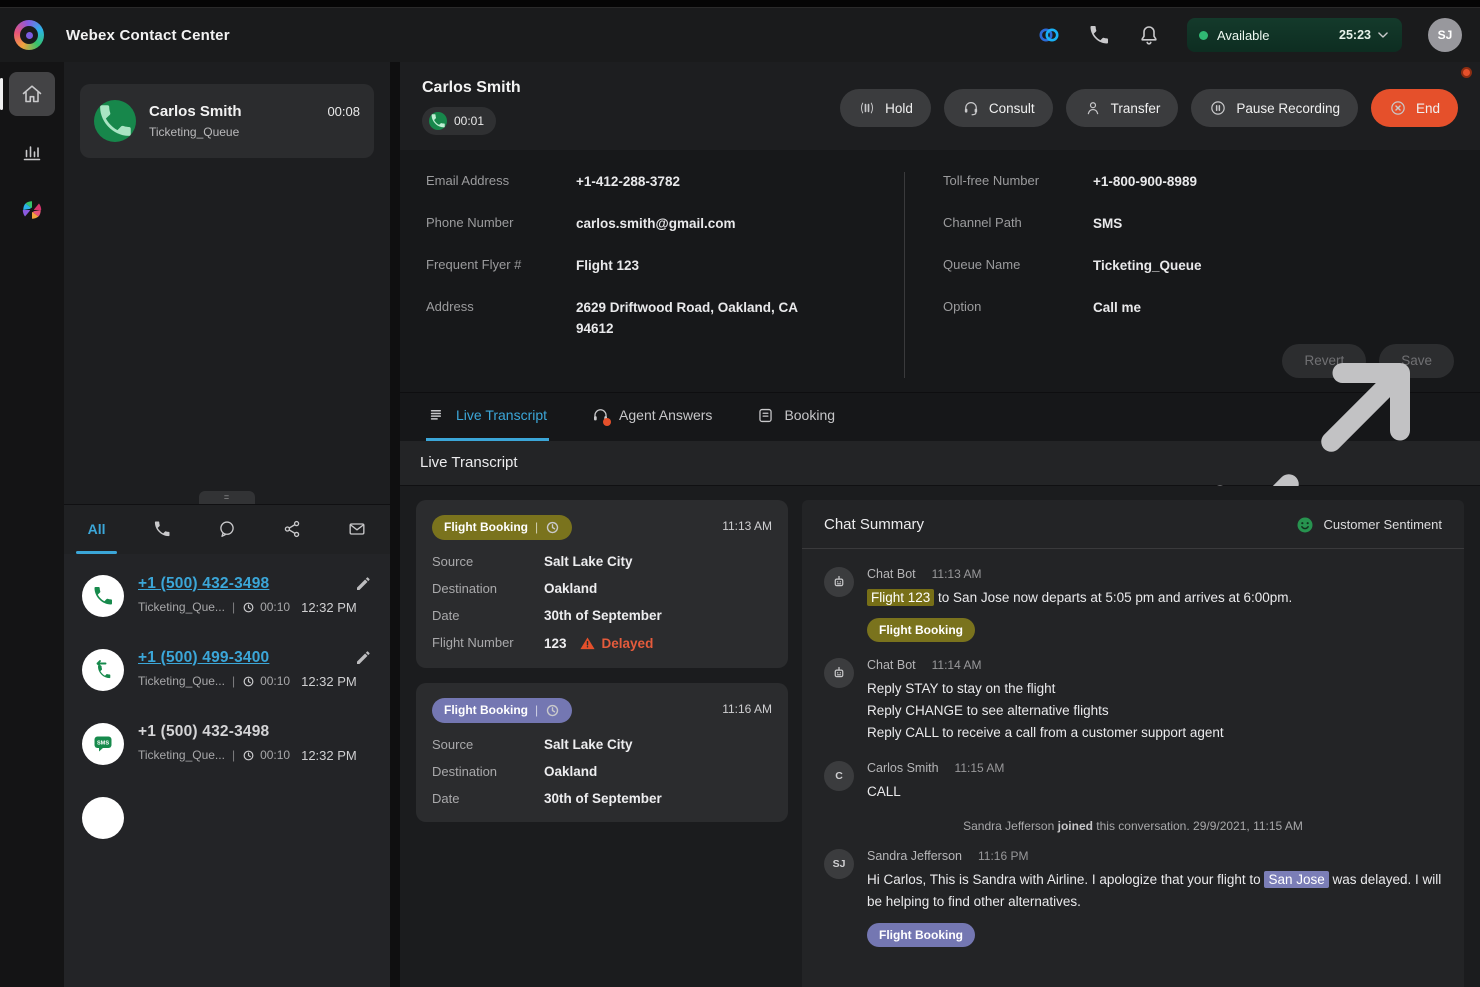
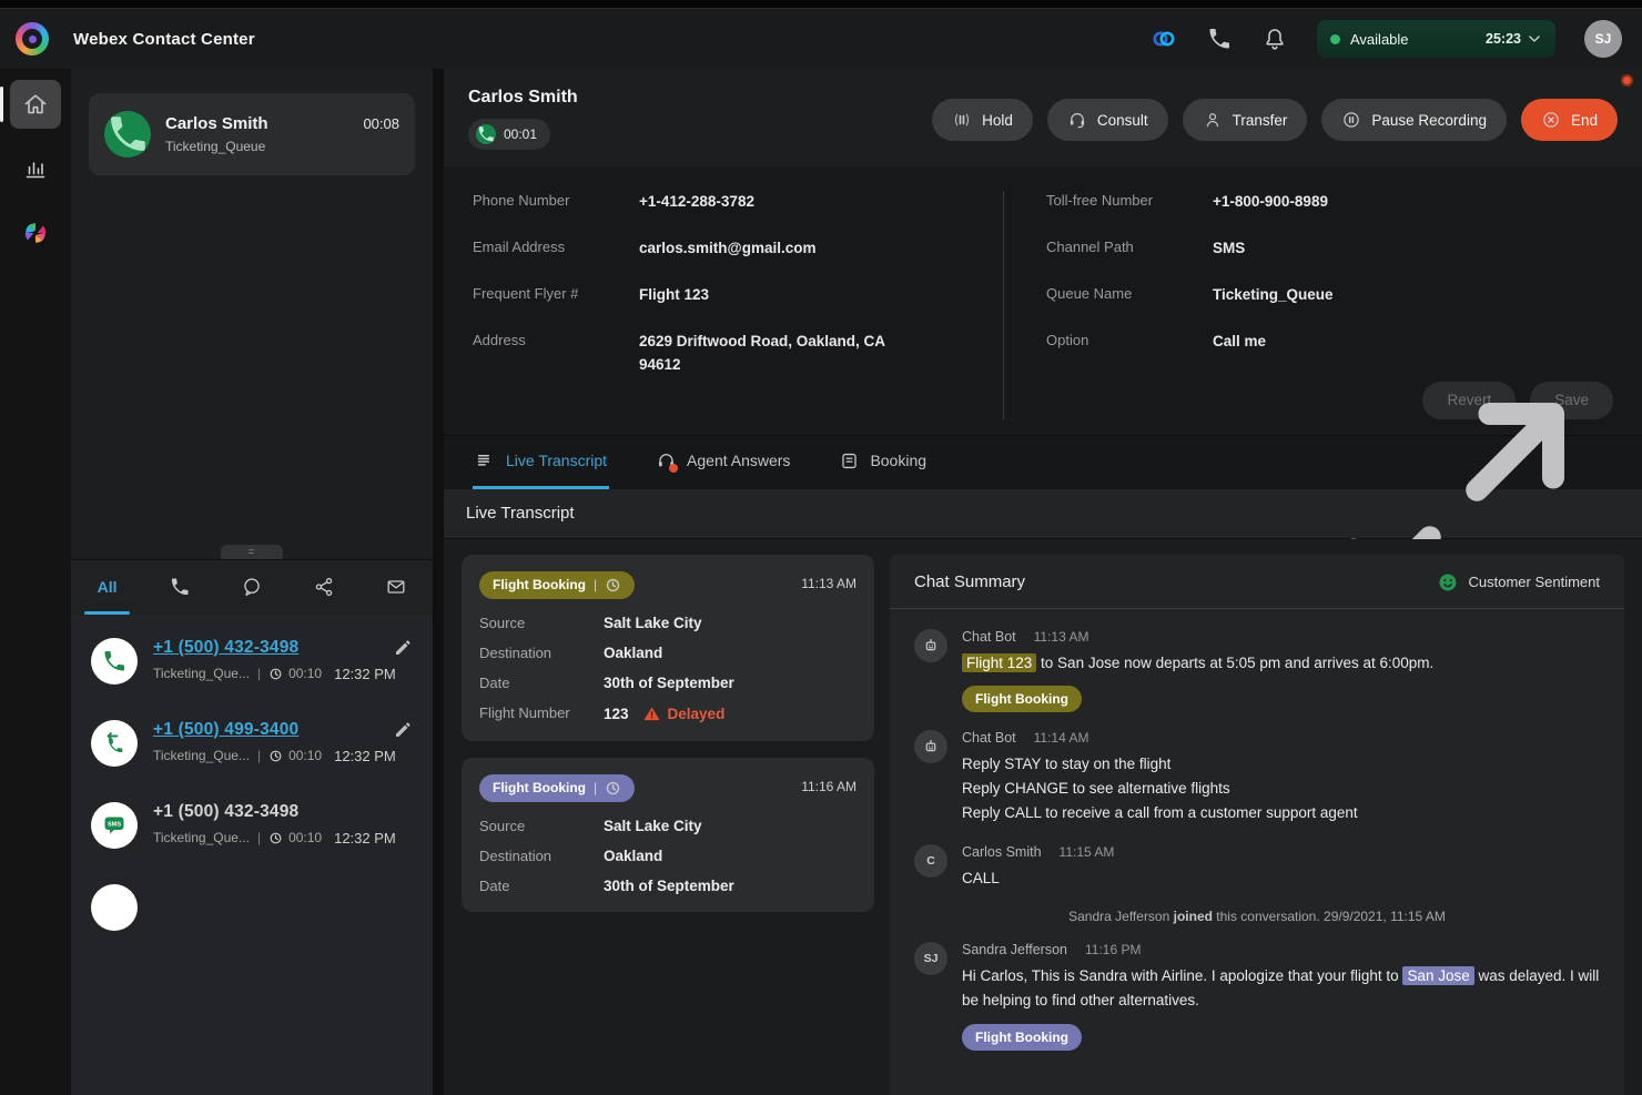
  Webex Contact Center
  Available
  25:23
  SJ
  Carlos Smith
  Ticketing_Queue
  00:08
  =
  All
  +1 (500) 432-3498
  Ticketing_Que...
  |
  00:10
  12:32 PM
  +1 (500) 499-3400
  Ticketing_Que...
  |
  00:10
  12:32 PM
  +1 (500) 432-3498
  Ticketing_Que...
  |
  00:10
  12:32 PM
  Carlos Smith
  00:01
  Hold
  Consult
  Transfer
  Pause Recording
  End
- Email Address
+ Phone Number
  +1-412-288-3782
- Phone Number
+ Email Address
  carlos.smith@gmail.com
  Frequent Flyer #
  Flight 123
  Address
  2629 Driftwood Road, Oakland, CA 94612
  Toll-free Number
  +1-800-900-8989
  Channel Path
  SMS
  Queue Name
  Ticketing_Queue
  Option
  Call me
  Revert
  Save
  Live Transcript
  Agent Answers
  Booking
  Live Transcript
  Flight Booking
  |
  11:13 AM
  Source
  Salt Lake City
  Destination
  Oakland
  Date
  30th of September
  Flight Number
  123
  Delayed
  Flight Booking
  |
  11:16 AM
  Source
  Salt Lake City
  Destination
  Oakland
  Date
  30th of September
  Chat Summary
  Customer Sentiment
  Chat Bot
  11:13 AM
  Flight 123 to San Jose now departs at 5:05 pm and arrives at 6:00pm.
  Flight Booking
  Chat Bot
  11:14 AM
  Reply STAY to stay on the flight
  Reply CHANGE to see alternative flights
  Reply CALL to receive a call from a customer support agent
  C
  Carlos Smith
  11:15 AM
  CALL
  Sandra Jefferson joined this conversation. 29/9/2021, 11:15 AM
  SJ
  Sandra Jefferson
  11:16 PM
  Hi Carlos, This is Sandra with Airline. I apologize that your flight to San Jose was delayed. I will be helping to find other alternatives.
  Flight Booking
